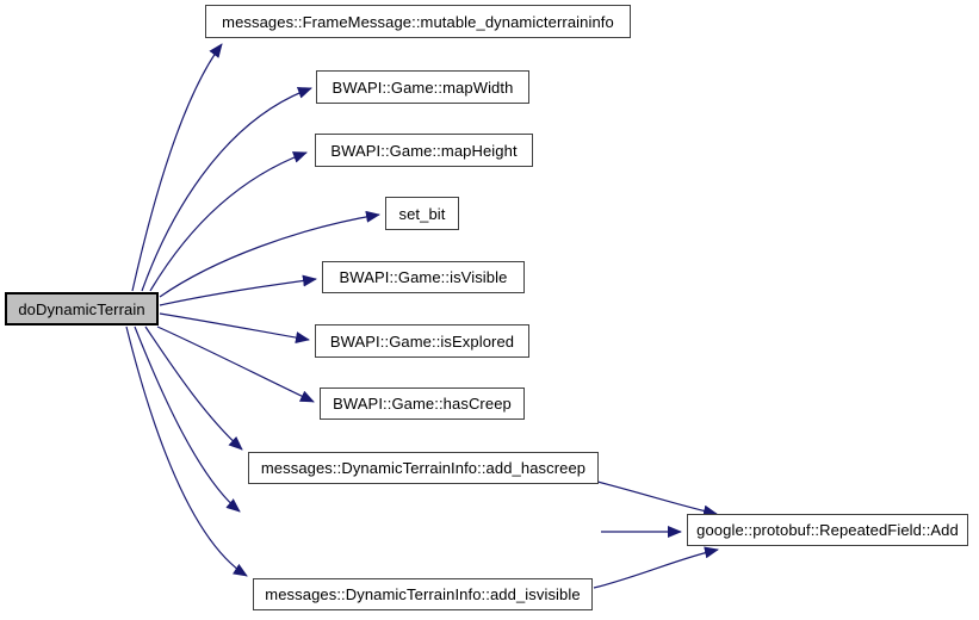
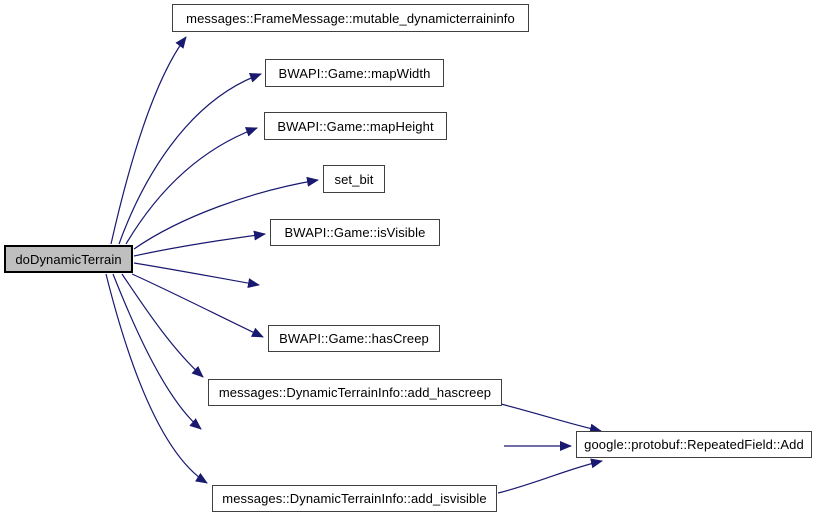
  doDynamicTerrain
  messages::FrameMessage::mutable_dynamicterraininfo
  BWAPI::Game::mapWidth
  BWAPI::Game::mapHeight
  set_bit
  BWAPI::Game::isVisible
- BWAPI::Game::isExplored
  BWAPI::Game::hasCreep
  messages::DynamicTerrainInfo::add_hascreep
  messages::DynamicTerrainInfo::add_isvisible
  google::protobuf::RepeatedField::Add
